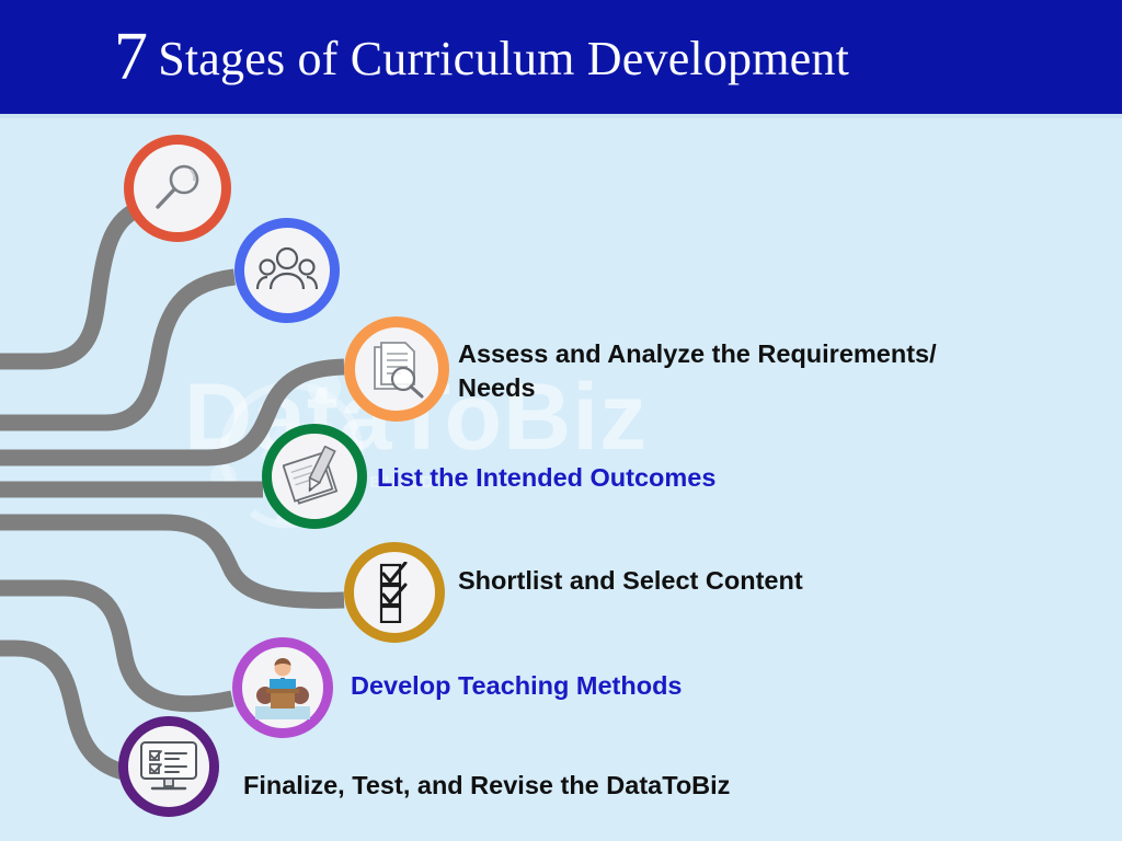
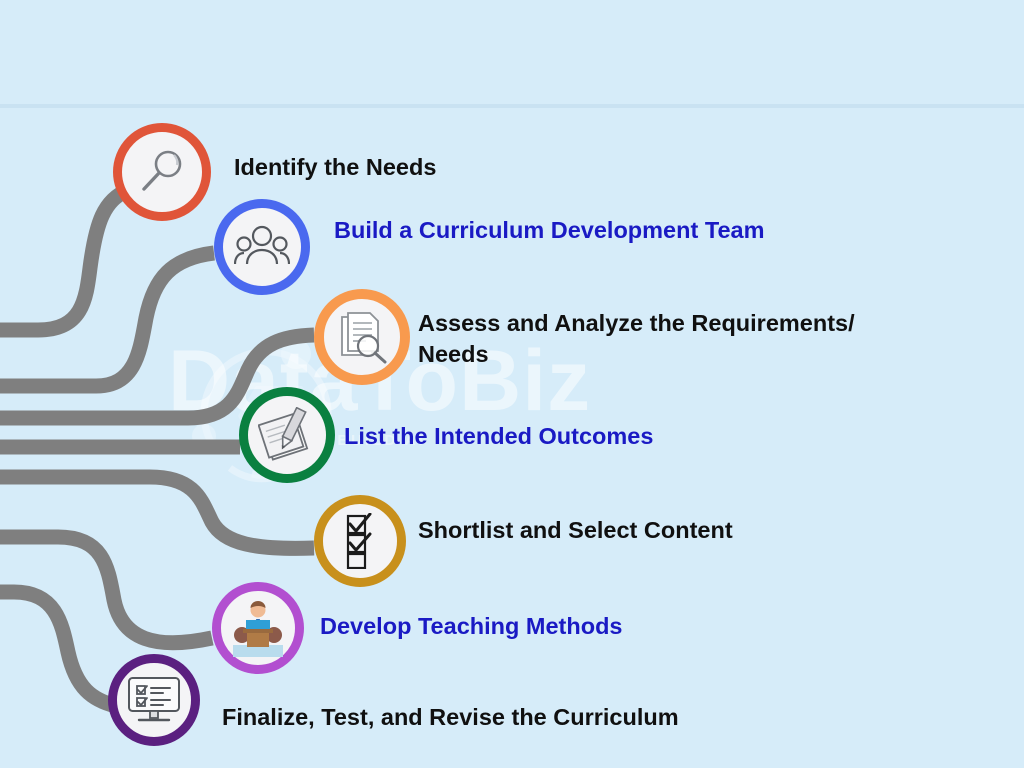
- 7 Stages of Curriculum Development
  DataToBiz
  BUILD AI
+ Identify the Needs
+ Build a Curriculum Development Team
  Assess and Analyze the Requirements/
  Needs
  List the Intended Outcomes
  Shortlist and Select Content
  Develop Teaching Methods
- Finalize, Test, and Revise the DataToBiz
+ Finalize, Test, and Revise the Curriculum
